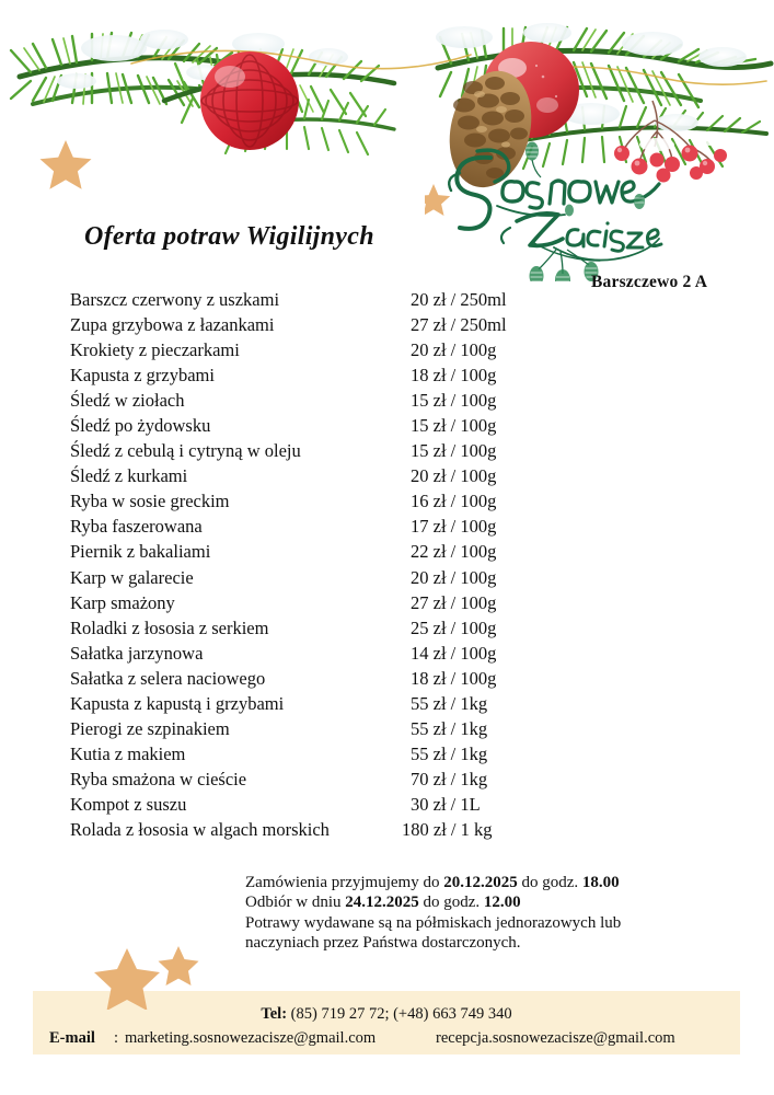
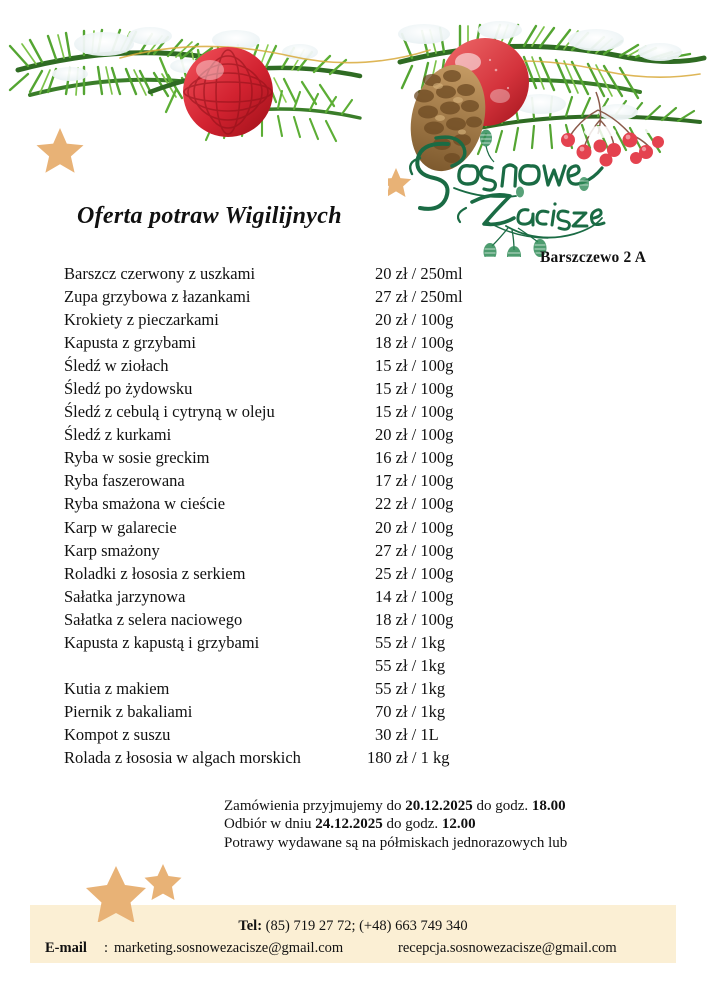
  Barszczewo 2 A
  Oferta potraw Wigilijnych
  Barszcz czerwony z uszkami
  20 zł / 250ml
  Zupa grzybowa z łazankami
  27 zł / 250ml
  Krokiety z pieczarkami
  20 zł / 100g
  Kapusta z grzybami
  18 zł / 100g
  Śledź w ziołach
  15 zł / 100g
  Śledź po żydowsku
  15 zł / 100g
  Śledź z cebulą i cytryną w oleju
  15 zł / 100g
  Śledź z kurkami
  20 zł / 100g
  Ryba w sosie greckim
  16 zł / 100g
  Ryba faszerowana
  17 zł / 100g
- Piernik z bakaliami
+ Ryba smażona w cieście
  22 zł / 100g
  Karp w galarecie
  20 zł / 100g
  Karp smażony
  27 zł / 100g
  Roladki z łososia z serkiem
  25 zł / 100g
  Sałatka jarzynowa
  14 zł / 100g
  Sałatka z selera naciowego
  18 zł / 100g
  Kapusta z kapustą i grzybami
  55 zł / 1kg
- Pierogi ze szpinakiem
  55 zł / 1kg
  Kutia z makiem
  55 zł / 1kg
- Ryba smażona w cieście
+ Piernik z bakaliami
  70 zł / 1kg
  Kompot z suszu
  30 zł / 1L
  Rolada z łososia w algach morskich
  180 zł / 1 kg
  Zamówienia przyjmujemy do 20.12.2025 do godz. 18.00
  Odbiór w dniu 24.12.2025 do godz. 12.00
  Potrawy wydawane są na półmiskach jednorazowych lub
- naczyniach przez Państwa dostarczonych.
  Tel: (85) 719 27 72; (+48) 663 749 340
  E-mail
  :
  marketing.sosnowezacisze@gmail.com
  recepcja.sosnowezacisze@gmail.com
